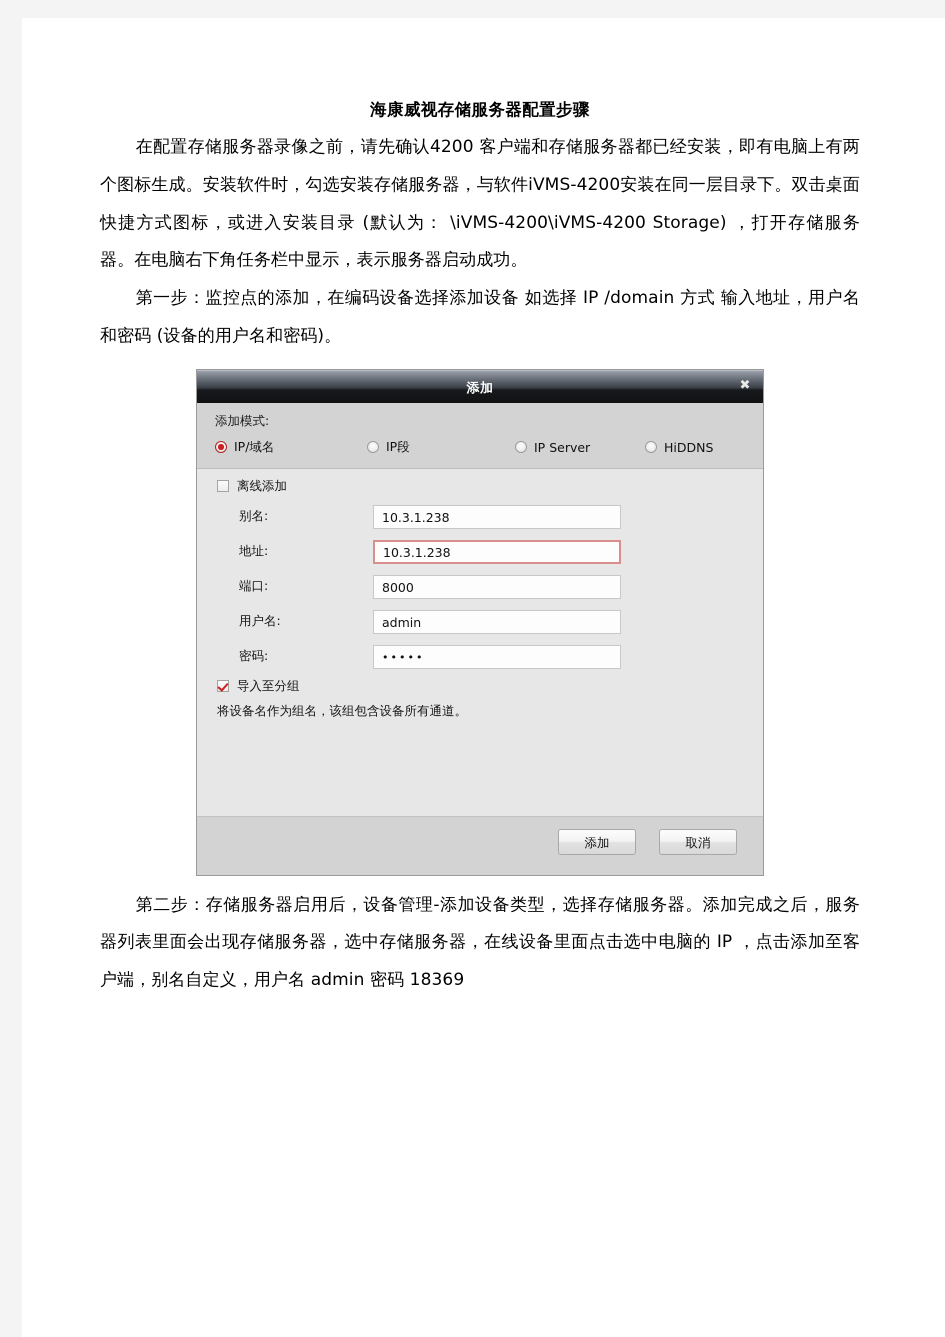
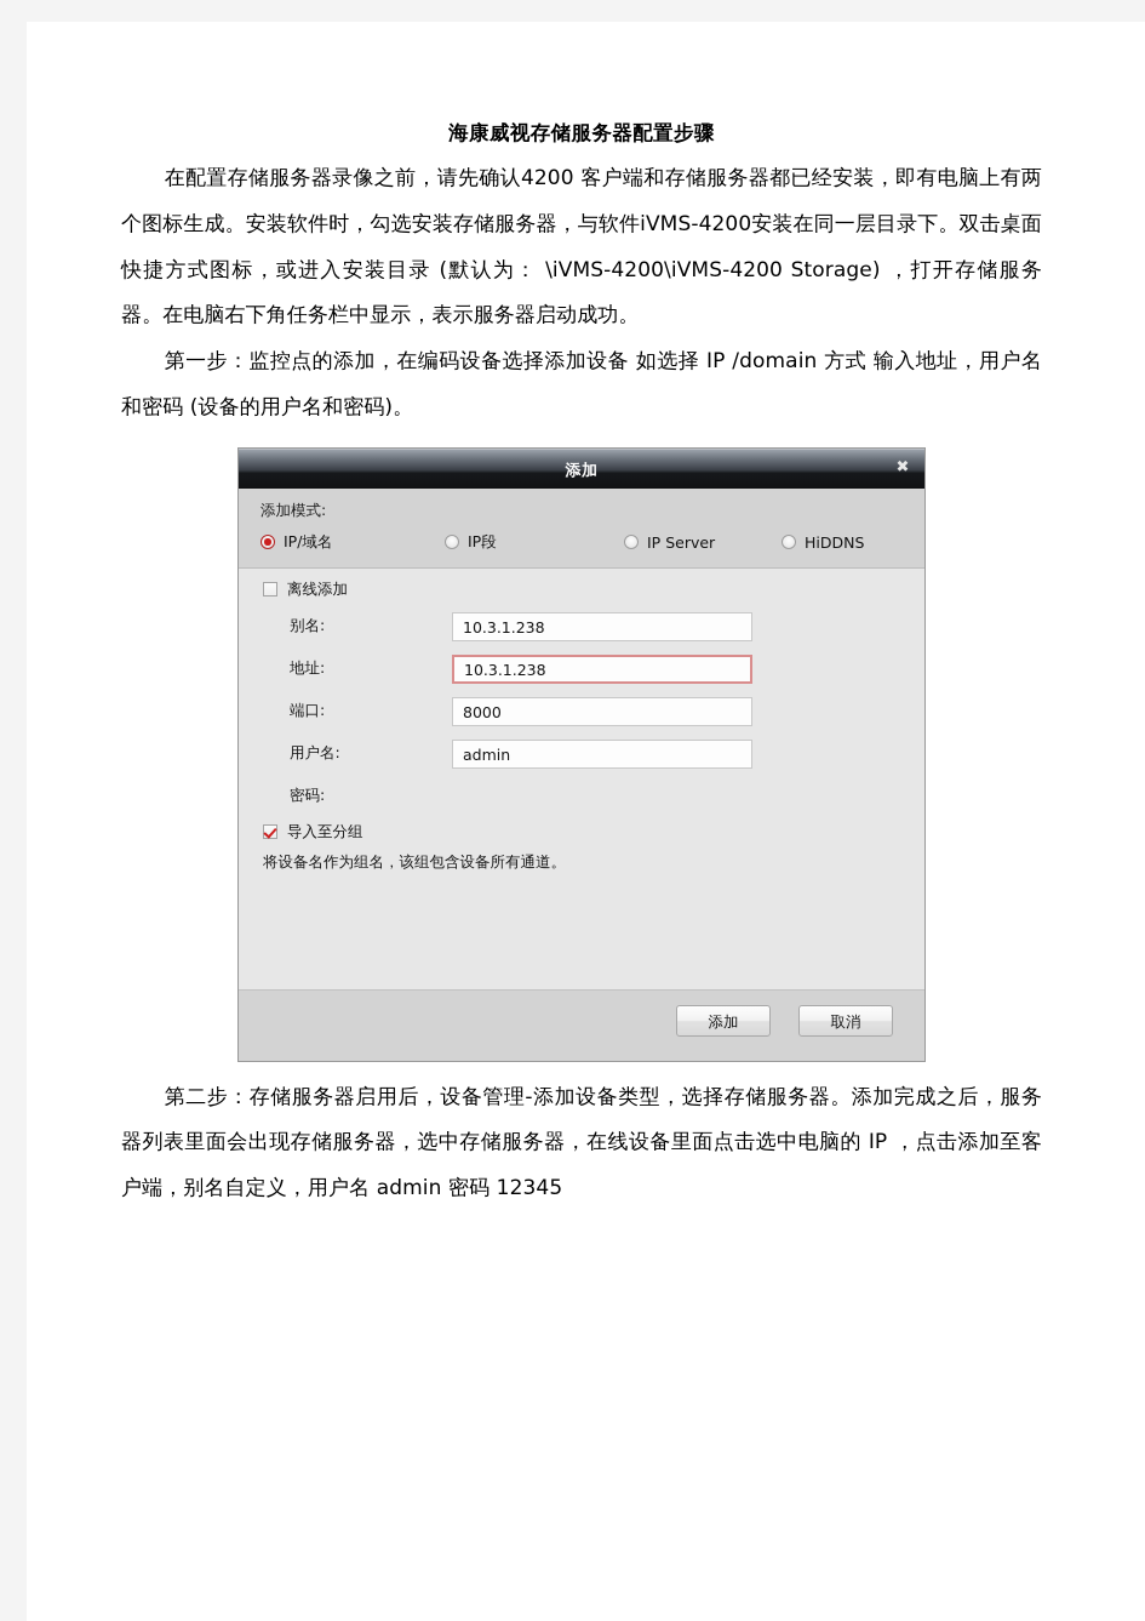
  海康威视存储服务器配置步骤
  在配置存储服务器录像之前，请先确认4200 客户端和存储服务器都已经安装，即有电脑上有两个图标生成。安装软件时，勾选安装存储服务器，与软件iVMS-4200安装在同一层目录下。双击桌面快捷方式图标，或进入安装目录 (默认为： \iVMS-4200\iVMS-4200 Storage) ，打开存储服务器。在电脑右下角任务栏中显示，表示服务器启动成功。
  第一步：监控点的添加，在编码设备选择添加设备 如选择 IP /domain 方式 输入地址，用户名和密码 (设备的用户名和密码)。
  添加
  ✖
  添加模式:
  IP/域名
  IP段
  IP Server
  HiDDNS
  离线添加
  别名:
  10.3.1.238
  地址:
  10.3.1.238
  端口:
  8000
  用户名:
  admin
  密码:
- •••••
  导入至分组
  将设备名作为组名，该组包含设备所有通道。
  添加
  取消
- 第二步：存储服务器启用后，设备管理-添加设备类型，选择存储服务器。添加完成之后，服务器列表里面会出现存储服务器，选中存储服务器，在线设备里面点击选中电脑的 IP ，点击添加至客户端，别名自定义，用户名 admin 密码 18369
+ 第二步：存储服务器启用后，设备管理-添加设备类型，选择存储服务器。添加完成之后，服务器列表里面会出现存储服务器，选中存储服务器，在线设备里面点击选中电脑的 IP ，点击添加至客户端，别名自定义，用户名 admin 密码 12345
